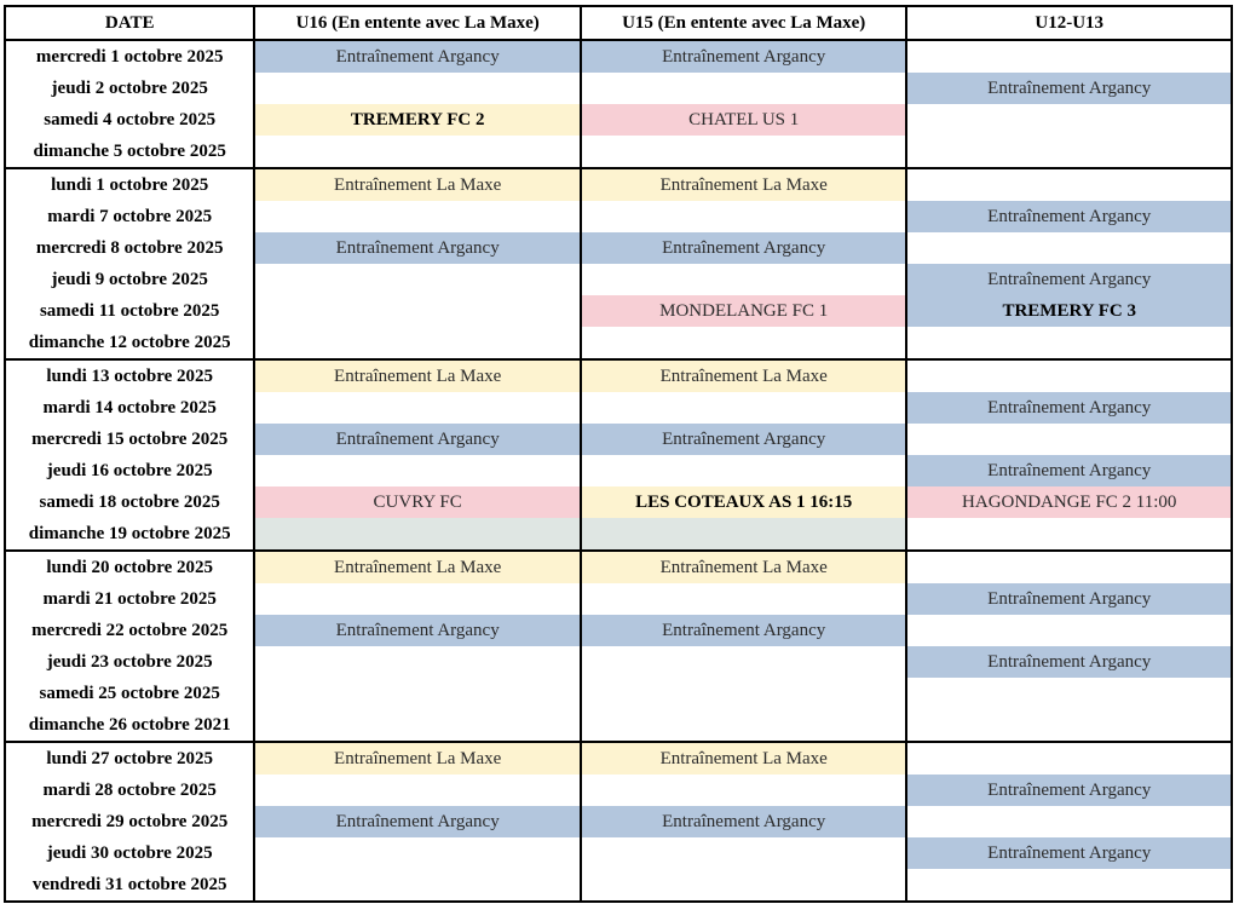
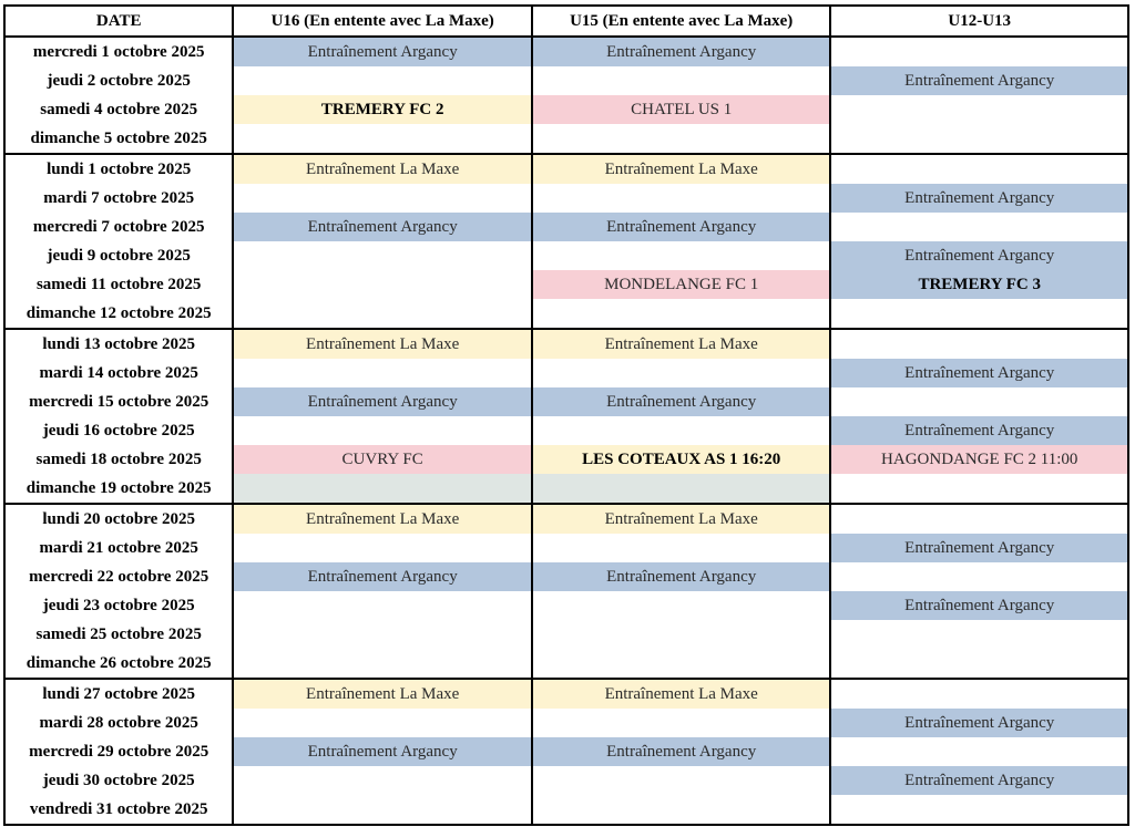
  DATE	U16 (En entente avec La Maxe)	U15 (En entente avec La Maxe)	U12-U13
  mercredi 1 octobre 2025	Entraînement Argancy	Entraînement Argancy
  jeudi 2 octobre 2025			Entraînement Argancy
  samedi 4 octobre 2025	TREMERY FC 2	CHATEL US 1
  dimanche 5 octobre 2025
  lundi 1 octobre 2025	Entraînement La Maxe	Entraînement La Maxe
  mardi 7 octobre 2025			Entraînement Argancy
- mercredi 8 octobre 2025	Entraînement Argancy	Entraînement Argancy
+ mercredi 7 octobre 2025	Entraînement Argancy	Entraînement Argancy
  jeudi 9 octobre 2025			Entraînement Argancy
  samedi 11 octobre 2025		MONDELANGE FC 1	TREMERY FC 3
  dimanche 12 octobre 2025
  lundi 13 octobre 2025	Entraînement La Maxe	Entraînement La Maxe
  mardi 14 octobre 2025			Entraînement Argancy
  mercredi 15 octobre 2025	Entraînement Argancy	Entraînement Argancy
  jeudi 16 octobre 2025			Entraînement Argancy
- samedi 18 octobre 2025	CUVRY FC	LES COTEAUX AS 1 16:15	HAGONDANGE FC 2 11:00
+ samedi 18 octobre 2025	CUVRY FC	LES COTEAUX AS 1 16:20	HAGONDANGE FC 2 11:00
  dimanche 19 octobre 2025
  lundi 20 octobre 2025	Entraînement La Maxe	Entraînement La Maxe
  mardi 21 octobre 2025			Entraînement Argancy
  mercredi 22 octobre 2025	Entraînement Argancy	Entraînement Argancy
  jeudi 23 octobre 2025			Entraînement Argancy
  samedi 25 octobre 2025
- dimanche 26 octobre 2021
+ dimanche 26 octobre 2025
  lundi 27 octobre 2025	Entraînement La Maxe	Entraînement La Maxe
  mardi 28 octobre 2025			Entraînement Argancy
  mercredi 29 octobre 2025	Entraînement Argancy	Entraînement Argancy
  jeudi 30 octobre 2025			Entraînement Argancy
  vendredi 31 octobre 2025
